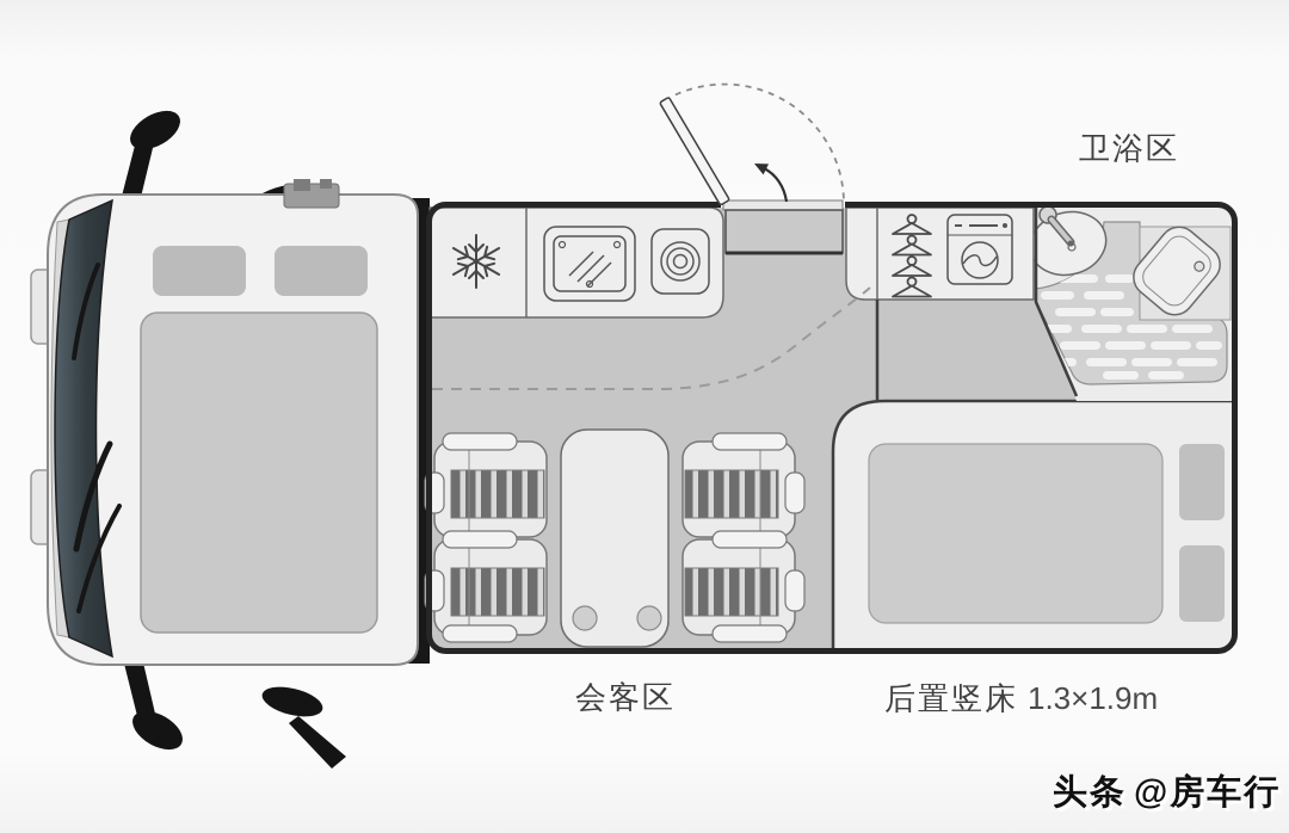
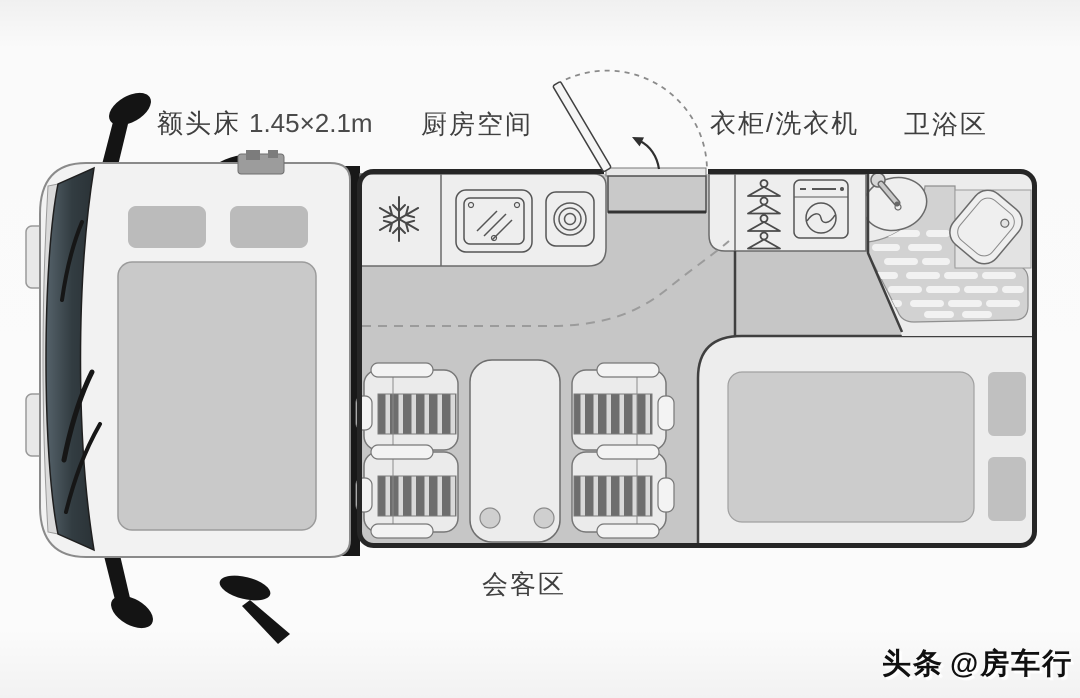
+ 额头床 1.45×2.1m
+ 厨房空间
+ 衣柜/洗衣机
  卫浴区
  会客区
- 后置竖床 1.3×1.9m
  头条 @房车行
